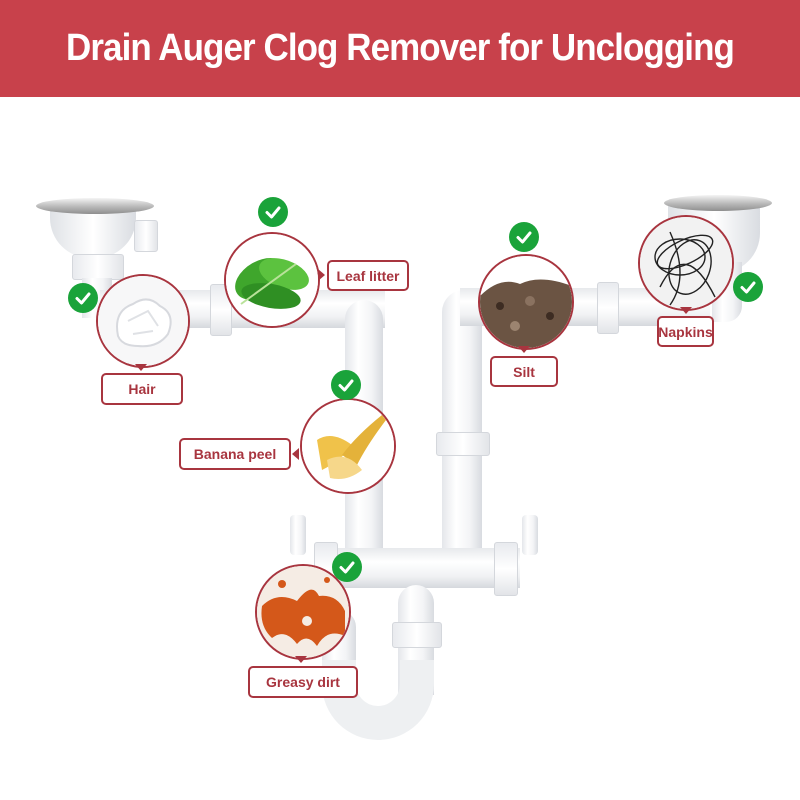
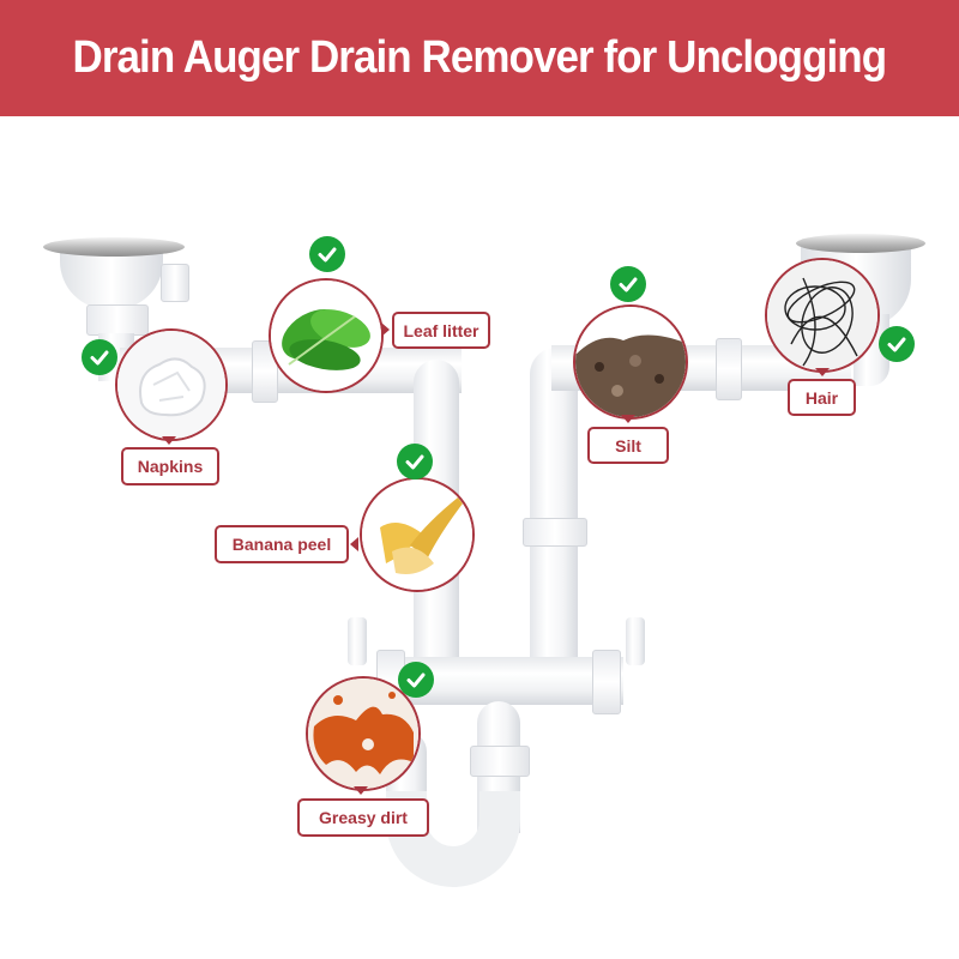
- Drain Auger Clog Remover for Unclogging
+ Drain Auger Drain Remover for Unclogging
- Hair
+ Napkins
  Leaf litter
  Banana peel
  Greasy dirt
  Silt
- Napkins
+ Hair
